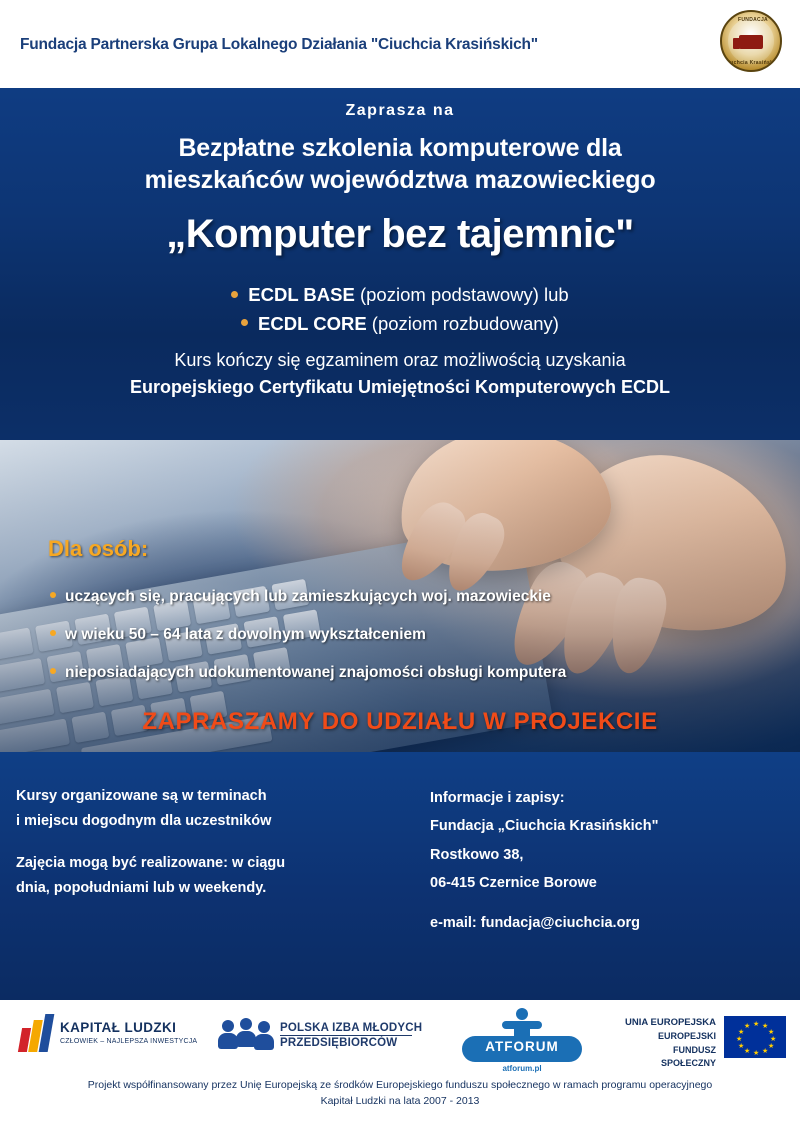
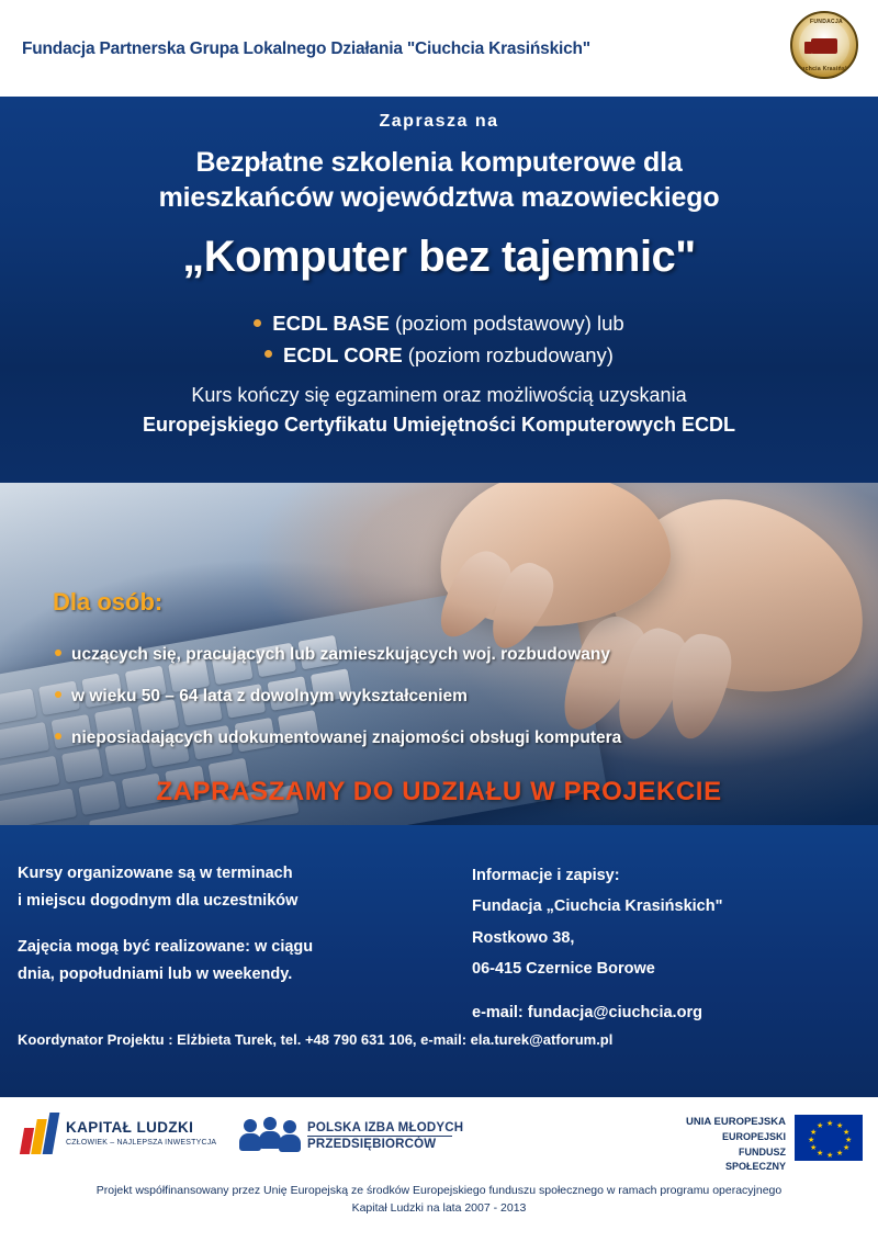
  Fundacja Partnerska Grupa Lokalnego Działania "Ciuchcia Krasińskich"
  Zaprasza na
  Bezpłatne szkolenia komputerowe dla
  mieszkańców województwa mazowieckiego
  „Komputer bez tajemnic"
  ECDL BASE (poziom podstawowy) lub
  ECDL CORE (poziom rozbudowany)
  Kurs kończy się egzaminem oraz możliwością uzyskania
  Europejskiego Certyfikatu Umiejętności Komputerowych ECDL
  Dla osób:
- uczących się, pracujących lub zamieszkujących woj. mazowieckie
+ uczących się, pracujących lub zamieszkujących woj. rozbudowany
  w wieku 50 – 64 lata z dowolnym wykształceniem
  nieposiadających udokumentowanej znajomości obsługi komputera
  ZAPRASZAMY DO UDZIAŁU W PROJEKCIE
  Kursy organizowane są w terminach
  i miejscu dogodnym dla uczestników
  Zajęcia mogą być realizowane: w ciągu
  dnia, popołudniami lub w weekendy.
  Informacje i zapisy:
  Fundacja „Ciuchcia Krasińskich"
  Rostkowo 38,
  06-415 Czernice Borowe
  e-mail: fundacja@ciuchcia.org
+ Koordynator Projektu : Elżbieta Turek, tel. +48 790 631 106, e-mail: ela.turek@atforum.pl
  KAPITAŁ LUDZKI
  POLSKA IZBA MŁODYCH
  PRZEDSIĘBIORCÓW
- ATFORUM
- atforum.pl
  UNIA EUROPEJSKA
  EUROPEJSKI
  FUNDUSZ SPOŁECZNY
  Projekt współfinansowany przez Unię Europejską ze środków Europejskiego funduszu społecznego w ramach programu operacyjnego
  Kapitał Ludzki na lata 2007 - 2013
